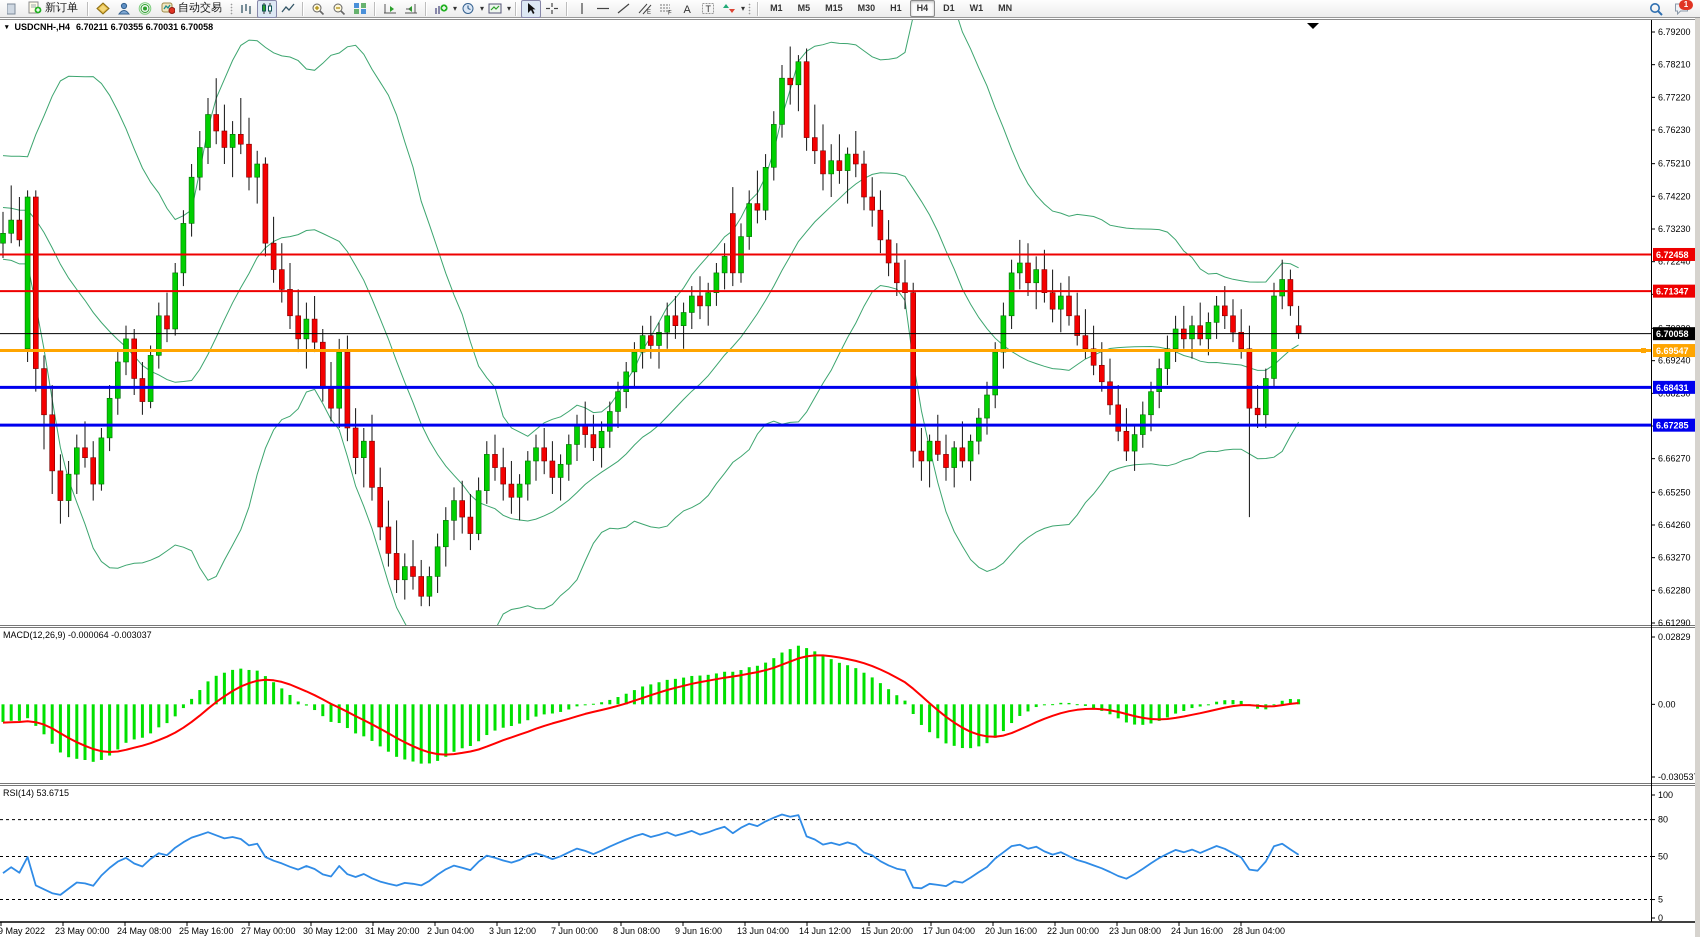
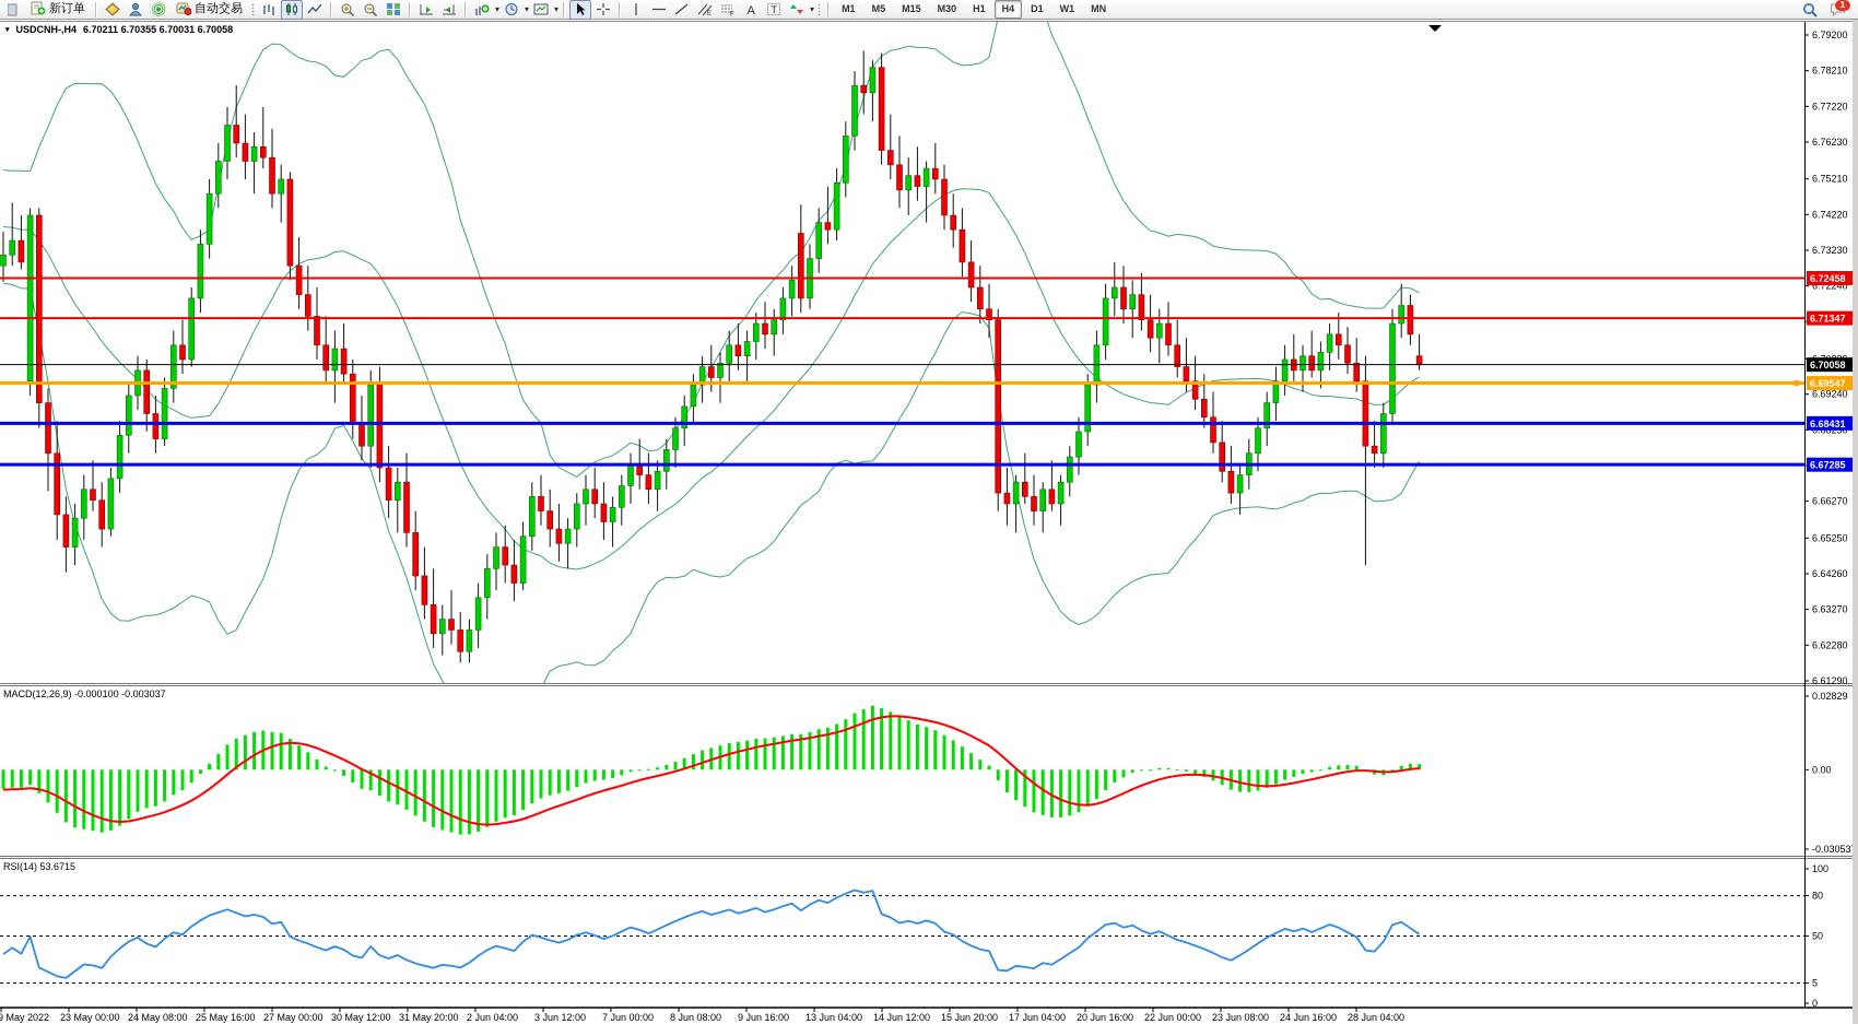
  新订单
  自动交易
  ▾
  ▾
  ▾
  A
  T
  ▾
  M1
  M5
  M15
  M30
  H1
  H4
  D1
  W1
  MN
  1
  6.79200
  6.78210
  6.77220
  6.76230
  6.75210
  6.74220
  6.73230
  6.72240
  6.69240
  6.66270
  6.65250
  6.64260
  6.63270
  6.62280
  6.61290
  6.72458
  6.71347
  6.70058
  6.69547
  6.68431
  6.67285
  0.02829
  0.00
  -0.03053
  100
  80
  50
  5
  0
  9 May 2022
  23 May 00:00
  24 May 08:00
  25 May 16:00
  27 May 00:00
  30 May 12:00
  31 May 20:00
  2 Jun 04:00
  3 Jun 12:00
  7 Jun 00:00
  8 Jun 08:00
  9 Jun 16:00
  13 Jun 04:00
  14 Jun 12:00
  15 Jun 20:00
  17 Jun 04:00
  20 Jun 16:00
  22 Jun 00:00
  23 Jun 08:00
  24 Jun 16:00
  28 Jun 04:00
  USDCNH-,H4
  6.70211 6.70355 6.70031 6.70058
- MACD(12,26,9) -0.000064 -0.003037
+ MACD(12,26,9) -0.000100 -0.003037
  RSI(14) 53.6715
